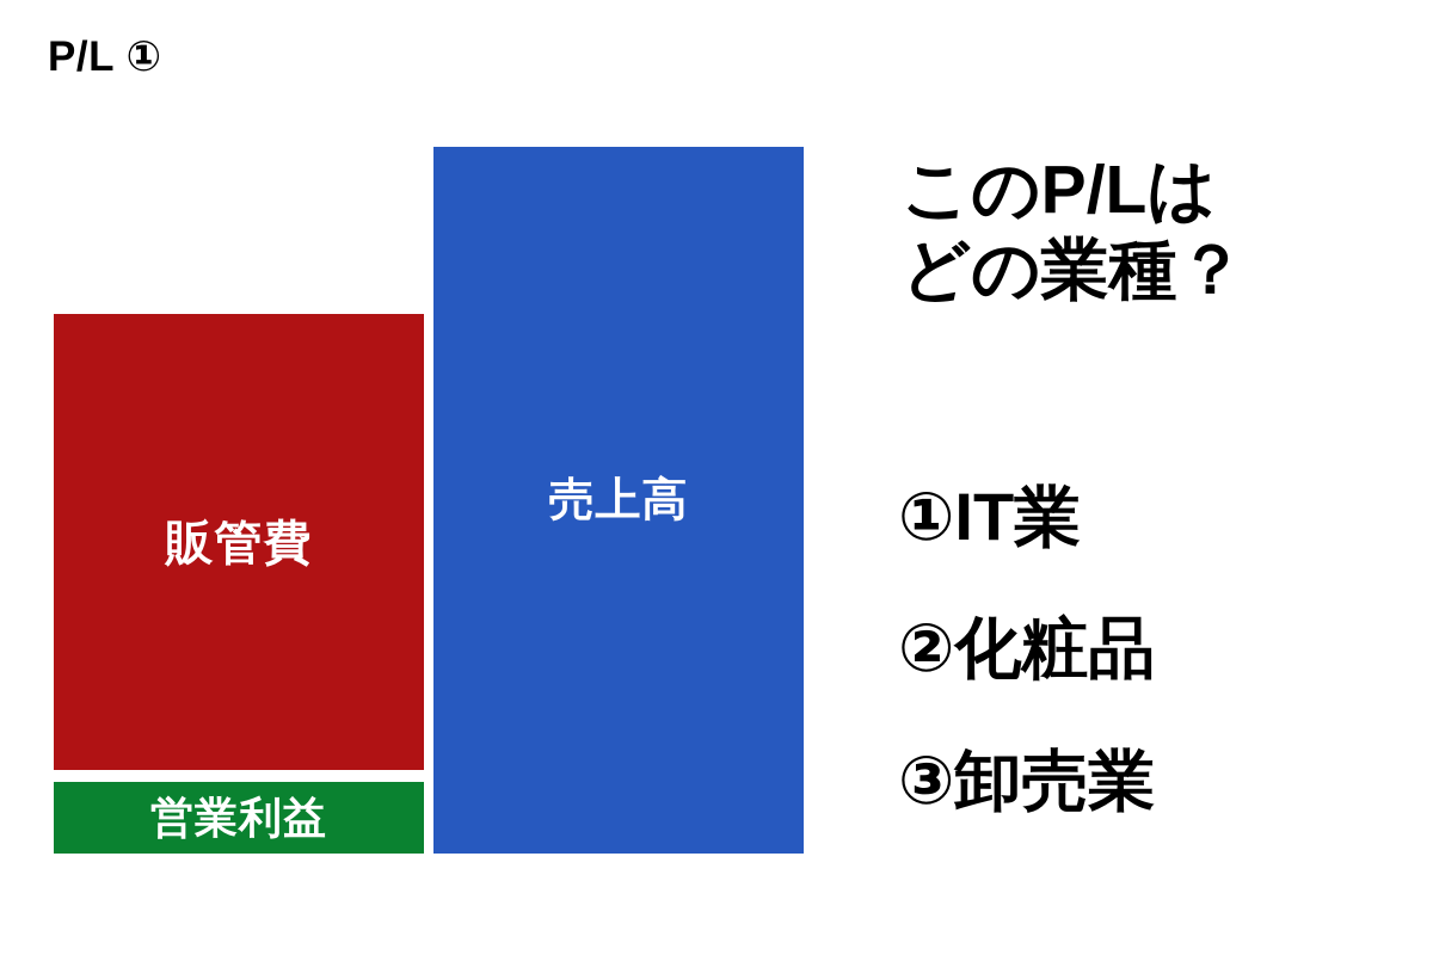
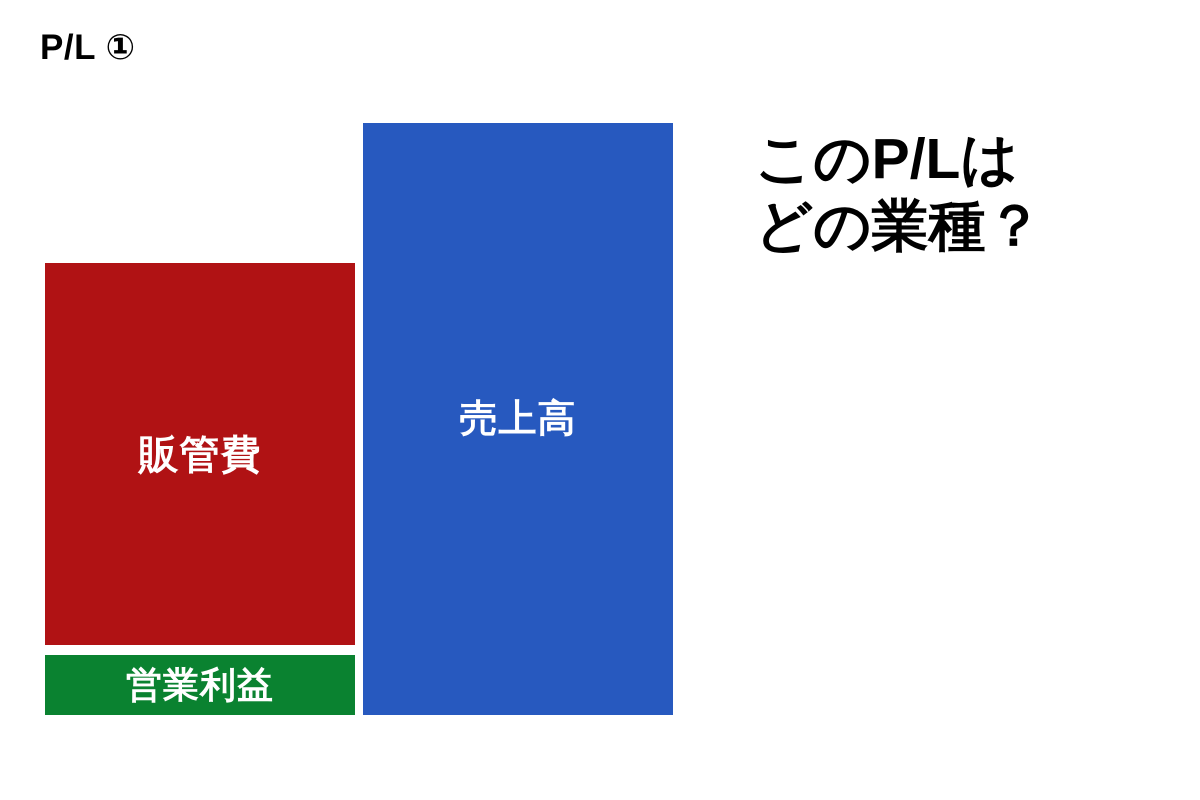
  P/L ①
  販管費
  営業利益
  売上高
  このP/Lは
  どの業種？
- ①IT業
- ②化粧品
- ③卸売業
